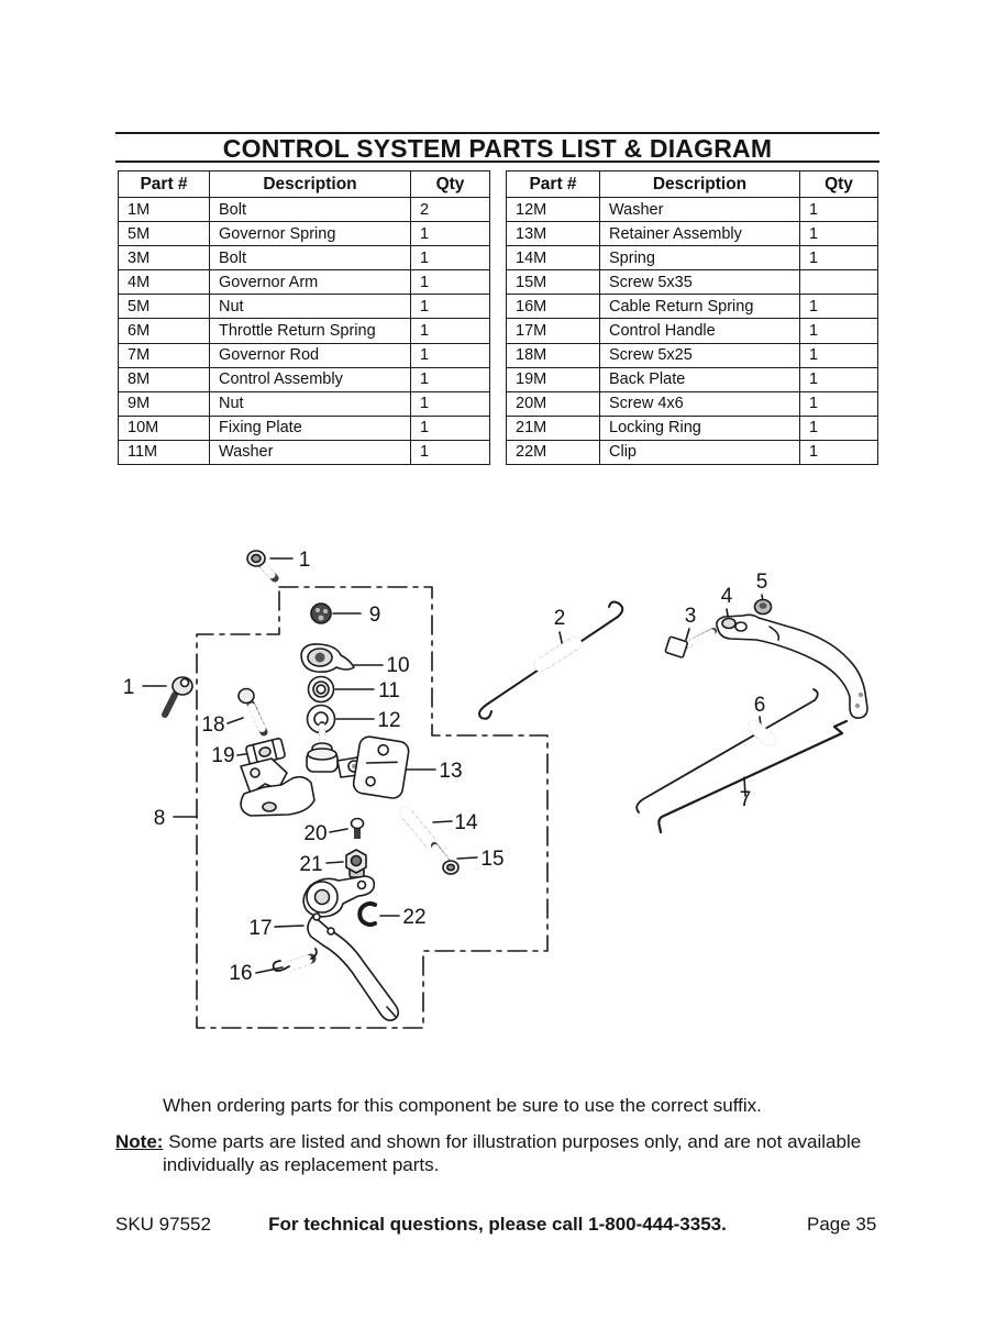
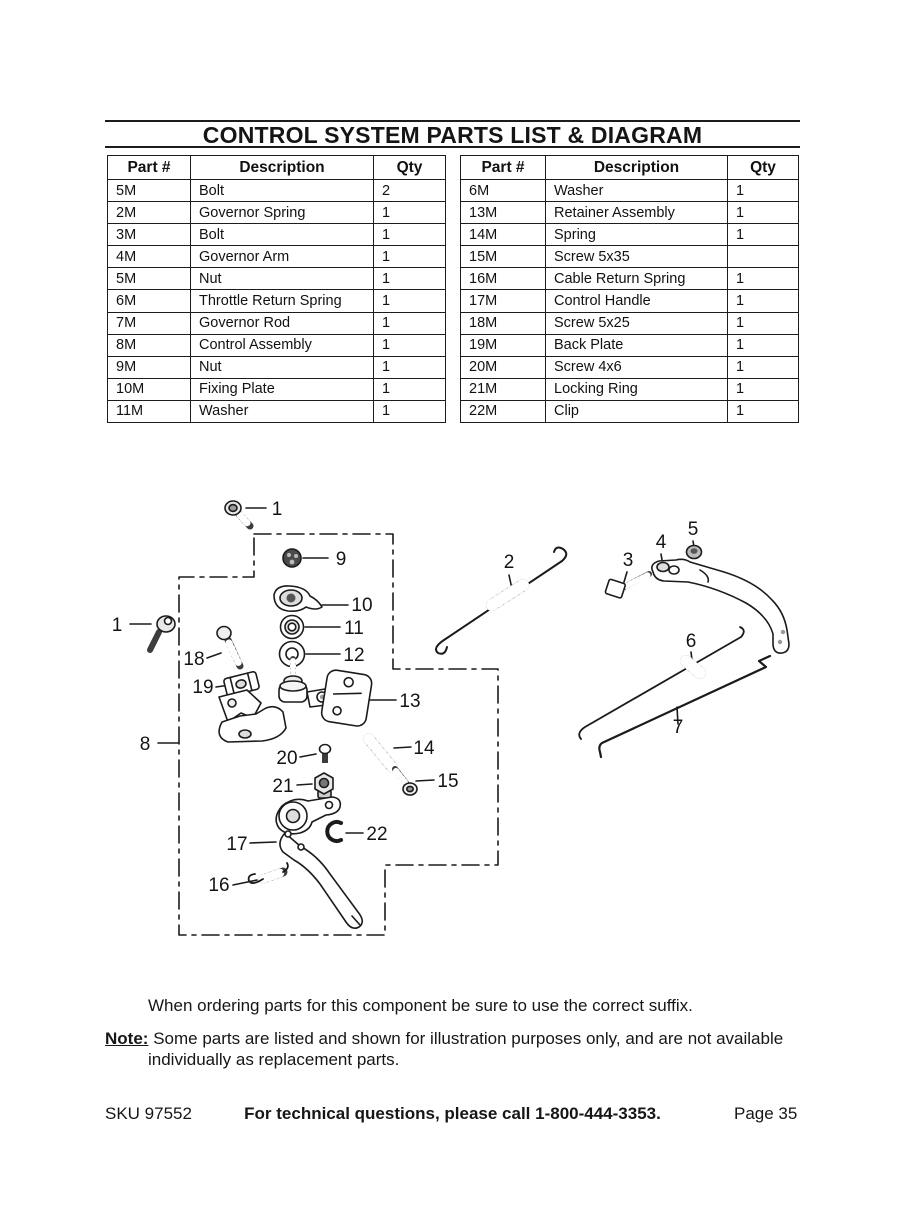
  CONTROL SYSTEM PARTS LIST & DIAGRAM
  Part #	Description	Qty
- 1M	Bolt	2
+ 5M	Bolt	2
- 5M	Governor Spring	1
+ 2M	Governor Spring	1
  3M	Bolt	1
  4M	Governor Arm	1
  5M	Nut	1
  6M	Throttle Return Spring	1
  7M	Governor Rod	1
  8M	Control Assembly	1
  9M	Nut	1
  10M	Fixing Plate	1
  11M	Washer	1
  Part #	Description	Qty
- 12M	Washer	1
+ 6M	Washer	1
  13M	Retainer Assembly	1
  14M	Spring	1
  15M	Screw 5x35
  16M	Cable Return Spring	1
  17M	Control Handle	1
  18M	Screw 5x25	1
  19M	Back Plate	1
  20M	Screw 4x6	1
  21M	Locking Ring	1
  22M	Clip	1
  1
  1
  9
  10
  11
  12
  18
  19
  13
  8
  20
  14
  15
  21
  22
  17
  16
  2
  3
  4
  5
  6
  7
  When ordering parts for this component be sure to use the correct suffix.
  Note: Some parts are listed and shown for illustration purposes only, and are not available individually as replacement parts.
  SKU 97552
  For technical questions, please call 1-800-444-3353.
  Page 35
